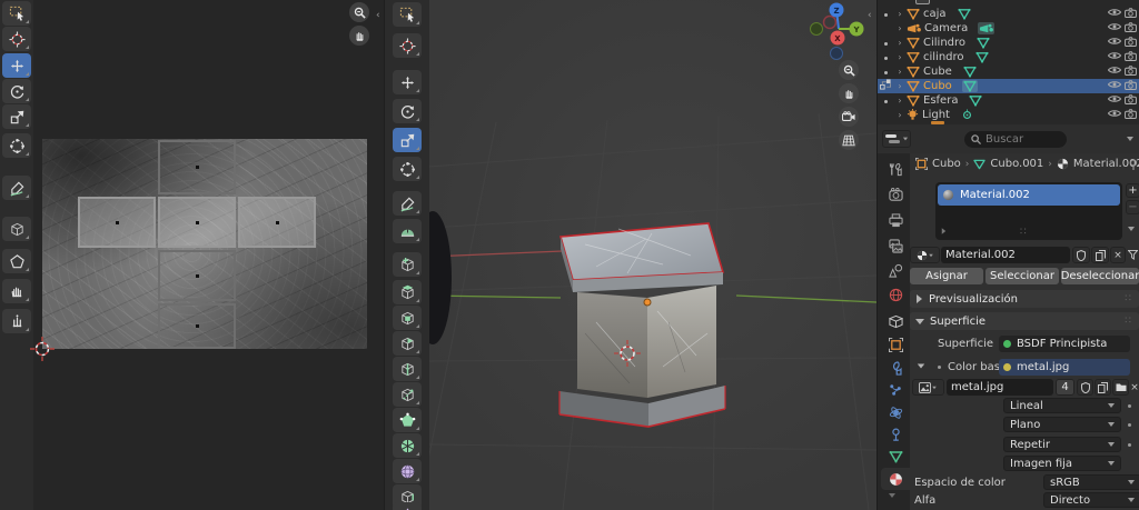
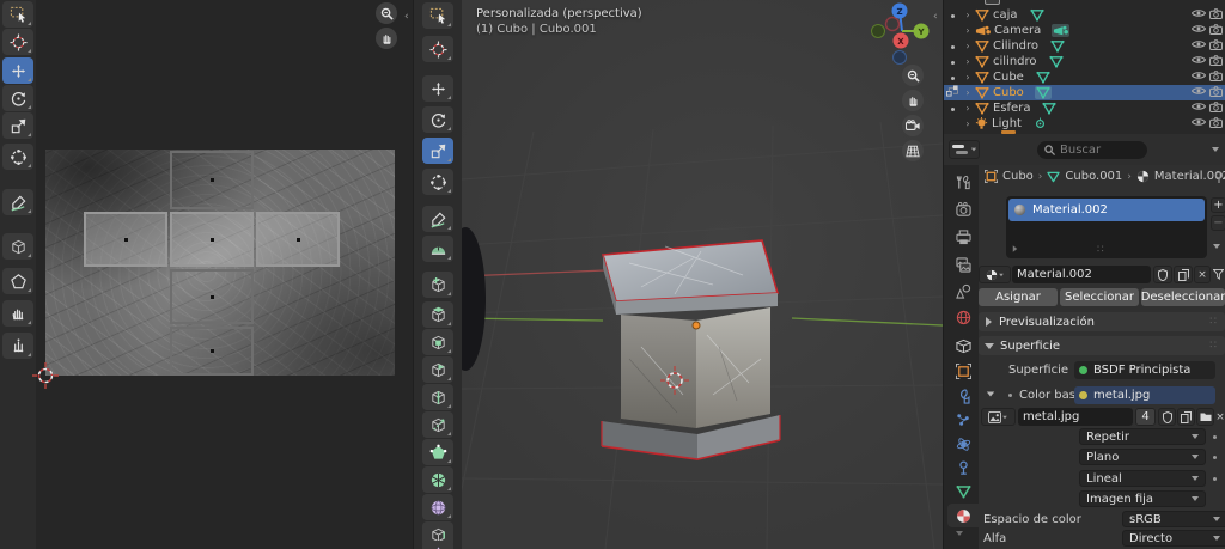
  ‹
+ Personalizada (perspectiva)
+ (1) Cubo | Cubo.001
  Z
  Y
  X
  ‹
  ›
  caja
  ›
  Camera
  ›
  Cilindro
  ›
  cilindro
  ›
  Cube
  ›
  Cubo
  ›
  Esfera
  ›
  Light
  Buscar
  Cubo
  ›
  Cubo.001
  ›
  Material.00
  Material.002
  ∷
  +
  −
  Material.002
  ×
  Asignar
  Seleccionar
  Deseleccionar
  Previsualización
  ∷
  Superficie
  ∷
  Superficie
  BSDF Principista
  Color bas
  metal.jpg
  metal.jpg
  4
  ×
- Lineal
+ Repetir
  Plano
- Repetir
+ Lineal
  Imagen fija
  Espacio de color
  sRGB
  Alfa
  Directo
